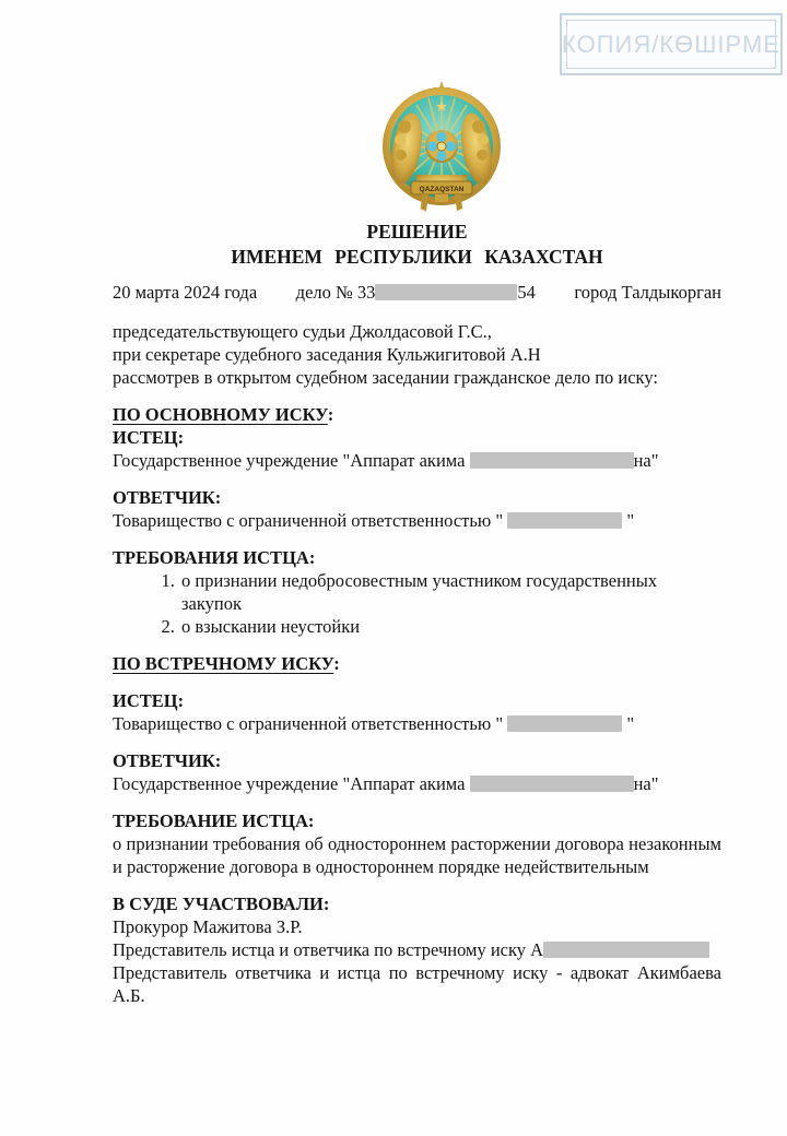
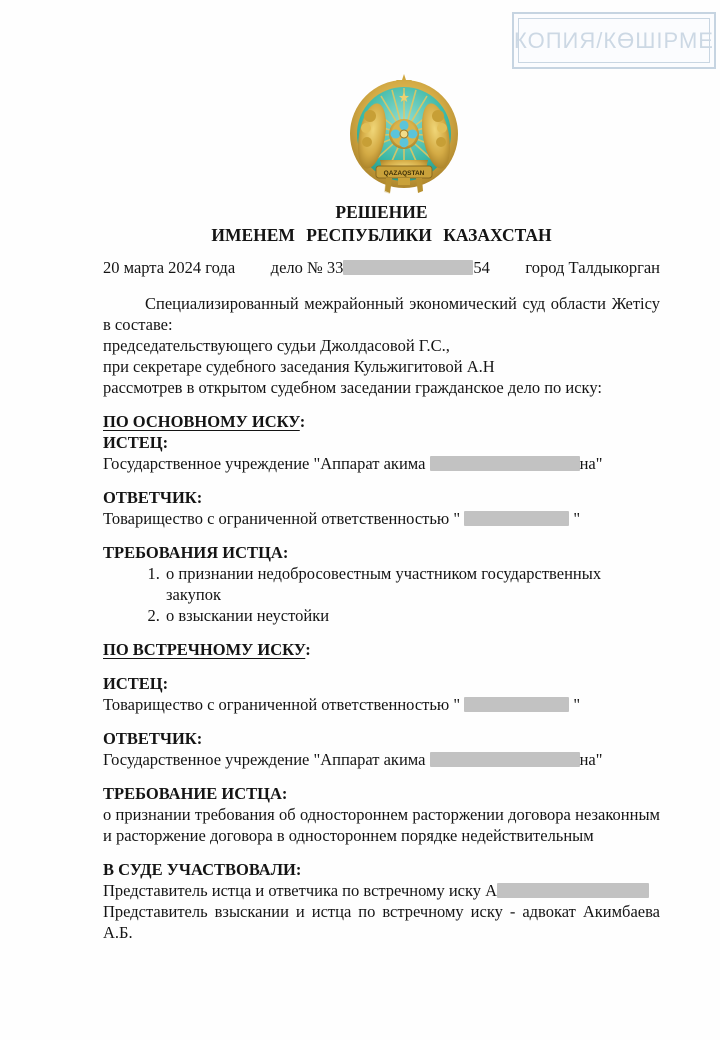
  КОПИЯ/КӨШІРМЕ
  РЕШЕНИЕ
  ИМЕНЕМ РЕСПУБЛИКИ КАЗАХСТАН
  20 марта 2024 года
  дело № 33 54
  город Талдыкорган
+ Специализированный межрайонный экономический суд области Жетісу в составе:
  председательствующего судьи Джолдасовой Г.С.,
  при секретаре судебного заседания Кульжигитовой А.Н
  рассмотрев в открытом судебном заседании гражданское дело по иску:
  ПО ОСНОВНОМУ ИСКУ:
  ИСТЕЦ:
  Государственное учреждение "Аппарат акима на"
  ОТВЕТЧИК:
  Товарищество с ограниченной ответственностью " "
  ТРЕБОВАНИЯ ИСТЦА:
  о признании недобросовестным участником государственных закупок
  о взыскании неустойки
  ПО ВСТРЕЧНОМУ ИСКУ:
  ИСТЕЦ:
  Товарищество с ограниченной ответственностью " "
  ОТВЕТЧИК:
  Государственное учреждение "Аппарат акима на"
  ТРЕБОВАНИЕ ИСТЦА:
  о признании требования об одностороннем расторжении договора незаконным и расторжение договора в одностороннем порядке недействительным
  В СУДЕ УЧАСТВОВАЛИ:
- Прокурор Мажитова З.Р.
  Представитель истца и ответчика по встречному иску А
- Представитель ответчика и истца по встречному иску - адвокат Акимбаева А.Б.
+ Представитель взыскании и истца по встречному иску - адвокат Акимбаева А.Б.
